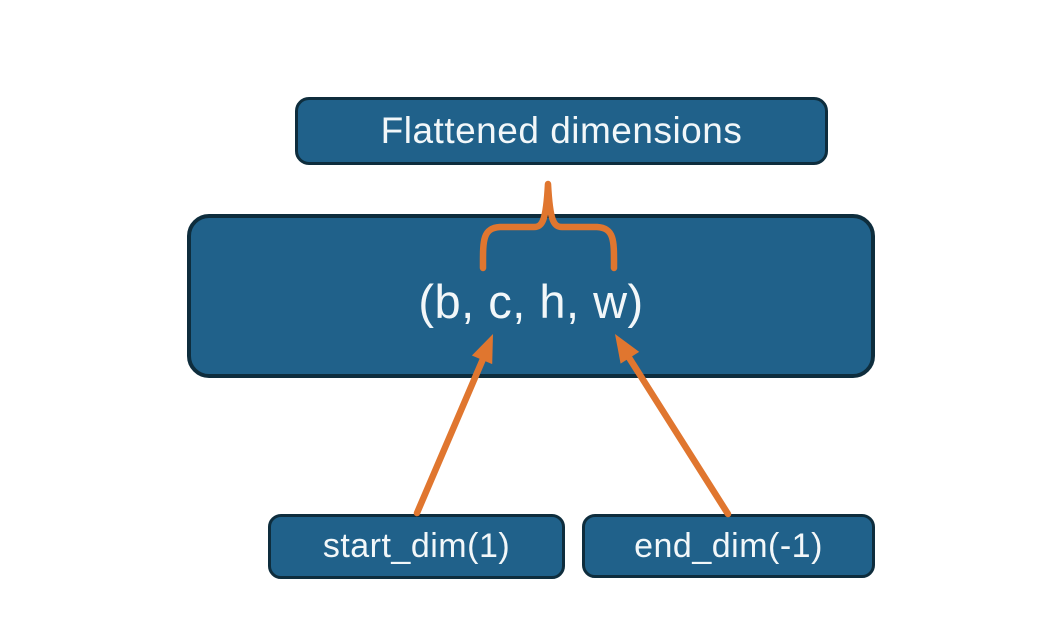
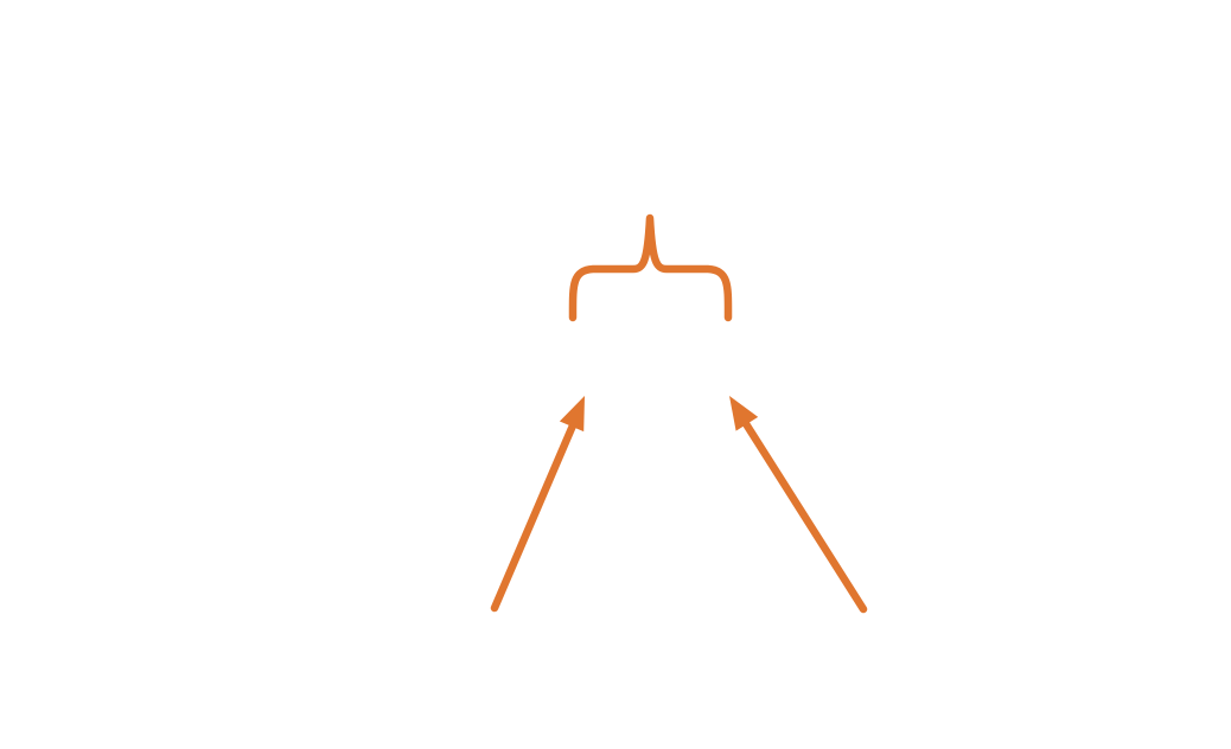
- Flattened dimensions
- (b, c, h, w)
- start_dim(1)
- end_dim(-1)
